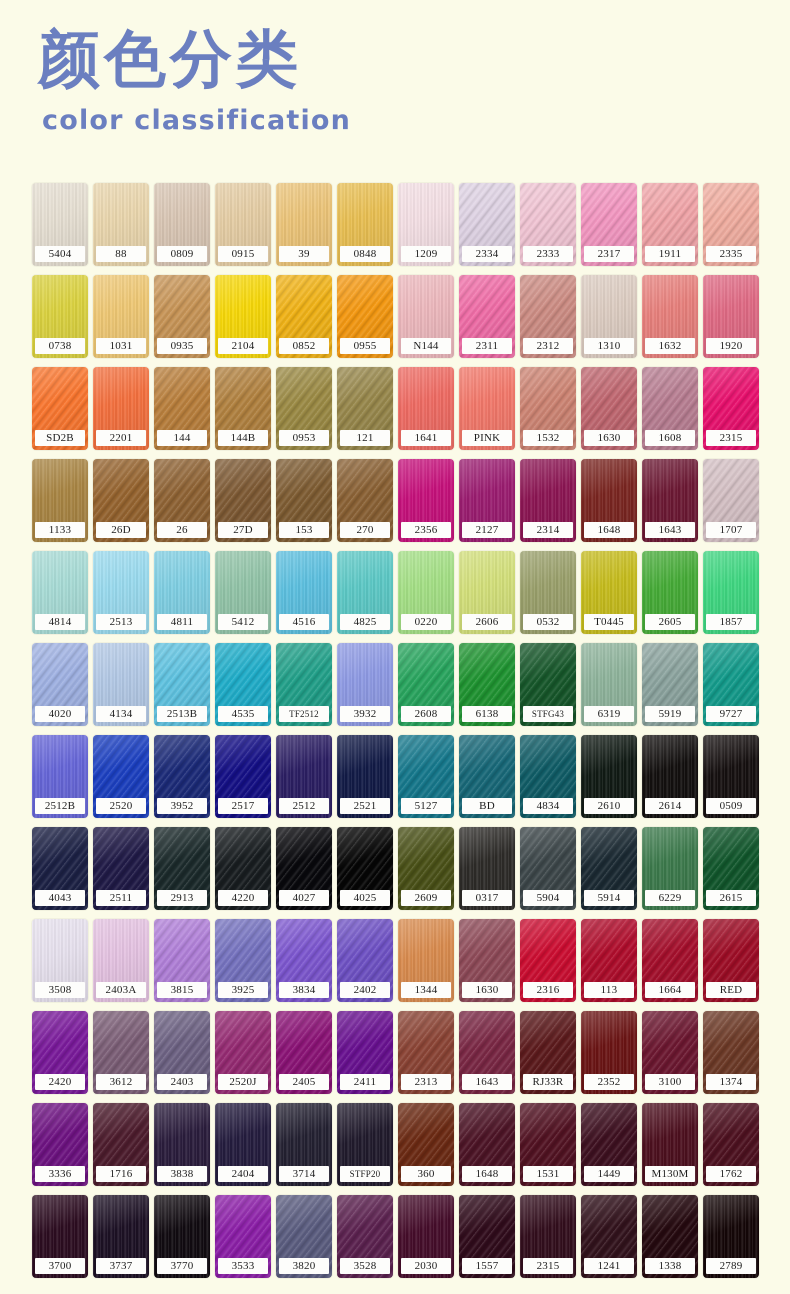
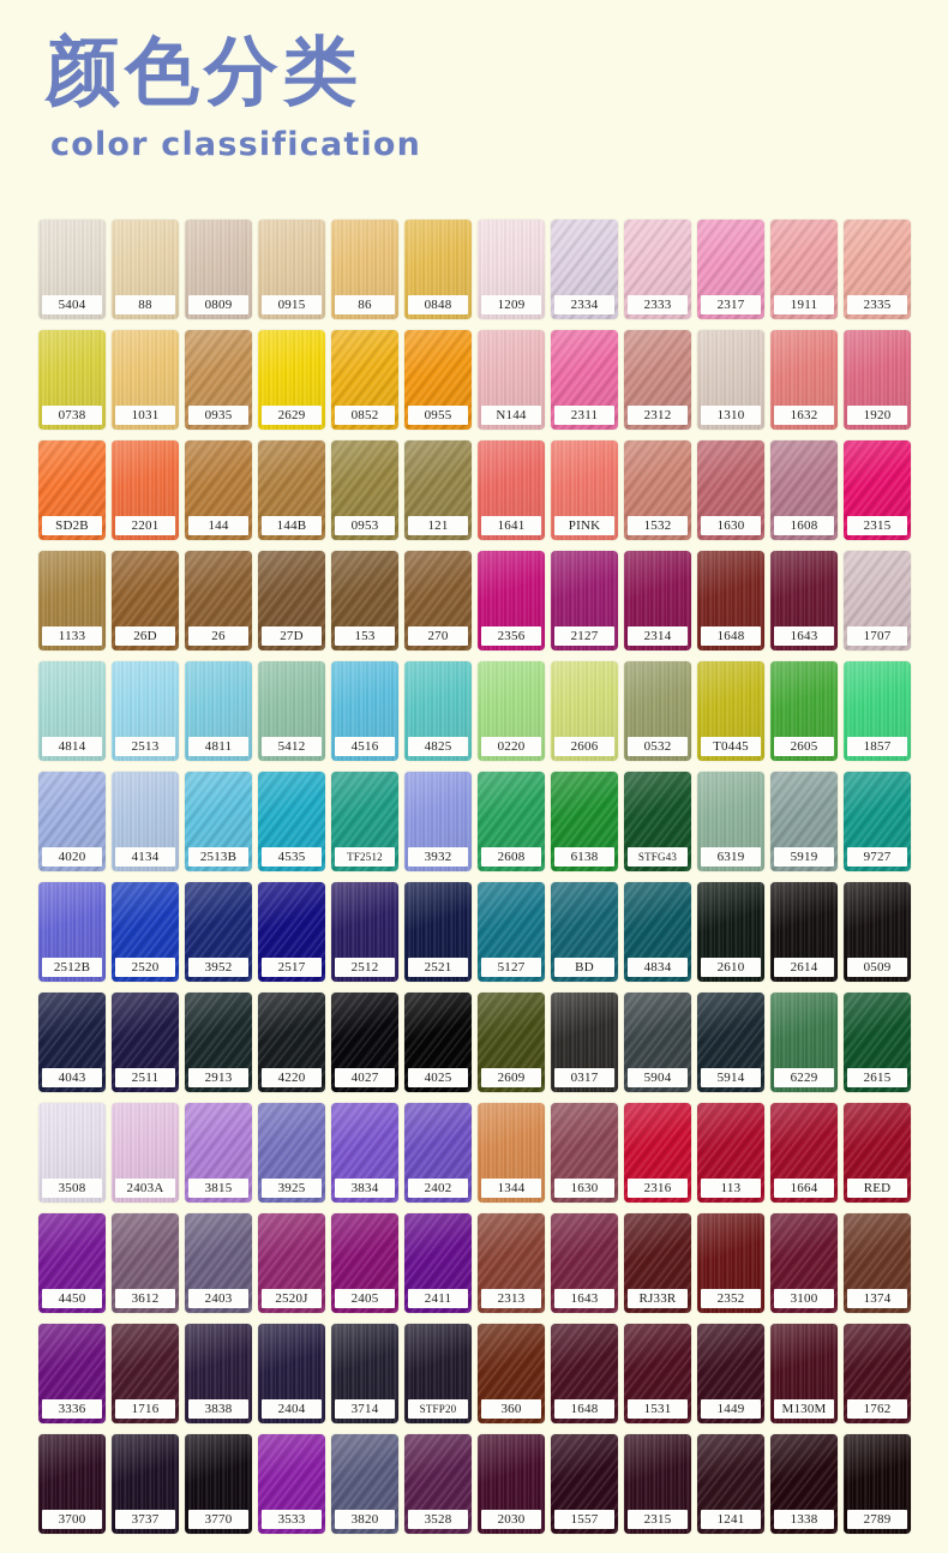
  颜色分类
  color classification
  5404
  88
  0809
  0915
- 39
+ 86
  0848
  1209
  2334
  2333
  2317
  1911
  2335
  0738
  1031
  0935
- 2104
+ 2629
  0852
  0955
  N144
  2311
  2312
  1310
  1632
  1920
  SD2B
  2201
  144
  144B
  0953
  121
  1641
  PINK
  1532
  1630
  1608
  2315
  1133
  26D
  26
  27D
  153
  270
  2356
  2127
  2314
  1648
  1643
  1707
  4814
  2513
  4811
  5412
  4516
  4825
  0220
  2606
  0532
  T0445
  2605
  1857
  4020
  4134
  2513B
  4535
  TF2512
  3932
  2608
  6138
  STFG43
  6319
  5919
  9727
  2512B
  2520
  3952
  2517
  2512
  2521
  5127
  BD
  4834
  2610
  2614
  0509
  4043
  2511
  2913
  4220
  4027
  4025
  2609
  0317
  5904
  5914
  6229
  2615
  3508
  2403A
  3815
  3925
  3834
  2402
  1344
  1630
  2316
  113
  1664
  RED
- 2420
+ 4450
  3612
  2403
  2520J
  2405
  2411
  2313
  1643
  RJ33R
  2352
  3100
  1374
  3336
  1716
  3838
  2404
  3714
  STFP20
  360
  1648
  1531
  1449
  M130M
  1762
  3700
  3737
  3770
  3533
  3820
  3528
  2030
  1557
  2315
  1241
  1338
  2789
